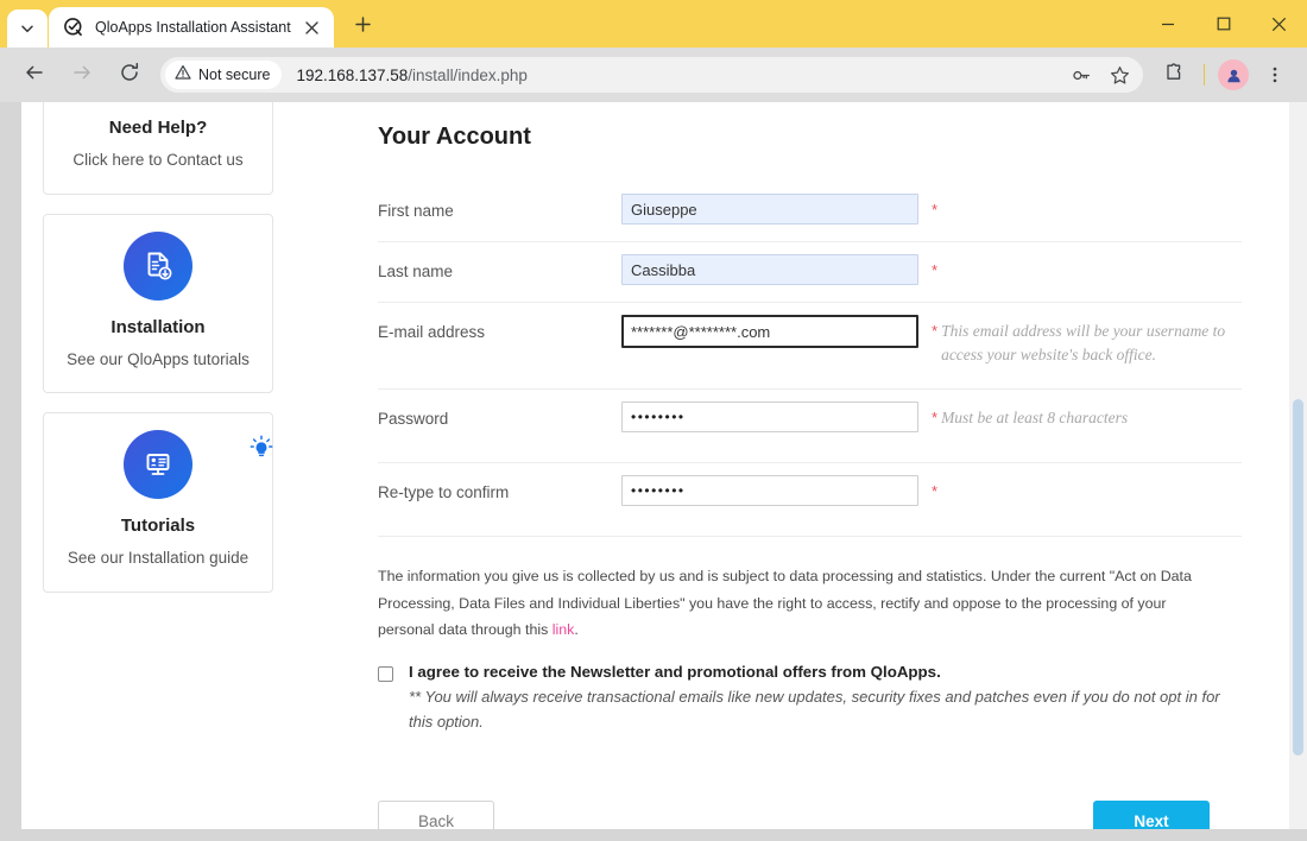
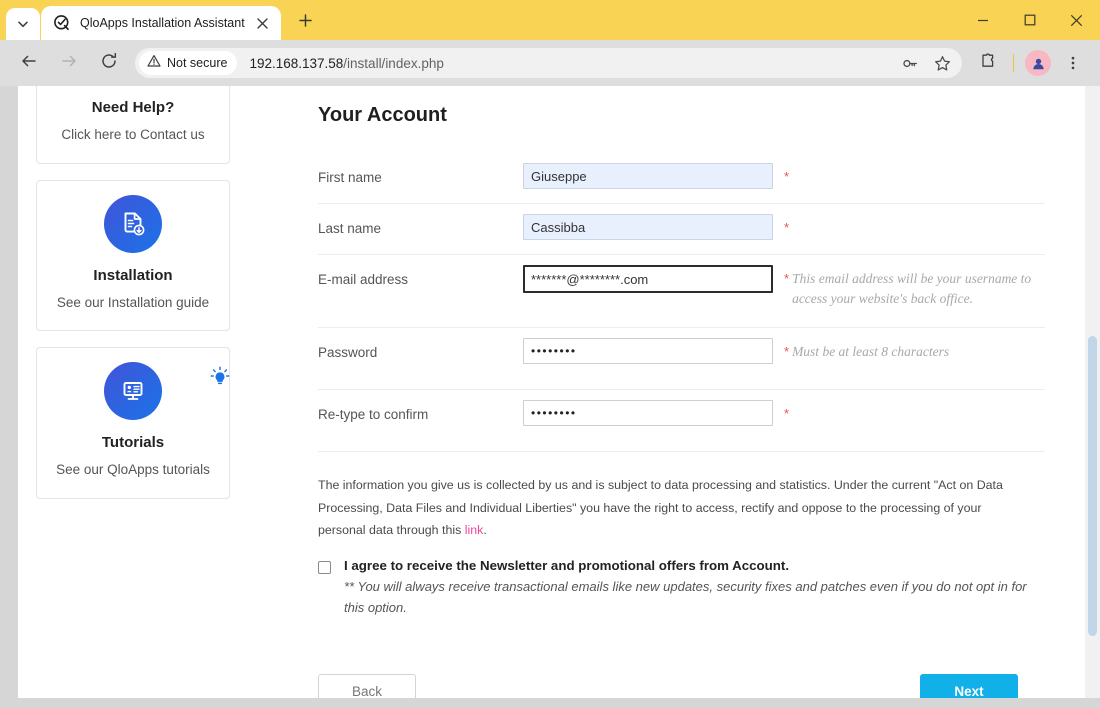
  QloApps Installation Assistant
  Not secure
  192.168.137.58/install/index.php
  Need Help?
  Click here to Contact us
  Installation
- See our QloApps tutorials
+ See our Installation guide
  Tutorials
- See our Installation guide
+ See our QloApps tutorials
  Your Account
  First name
  Giuseppe
  *
  Last name
  Cassibba
  *
  E-mail address
  *******@********.com
  *
  This email address will be your username to access your website's back office.
  Password
  ••••••••
  *
  Must be at least 8 characters
  Re-type to confirm
  ••••••••
  *
  The information you give us is collected by us and is subject to data processing and statistics. Under the current "Act on Data Processing, Data Files and Individual Liberties" you have the right to access, rectify and oppose to the processing of your personal data through this link.
- I agree to receive the Newsletter and promotional offers from QloApps.
+ I agree to receive the Newsletter and promotional offers from Account.
  ** You will always receive transactional emails like new updates, security fixes and patches even if you do not opt in for this option.
  Back
  Next
